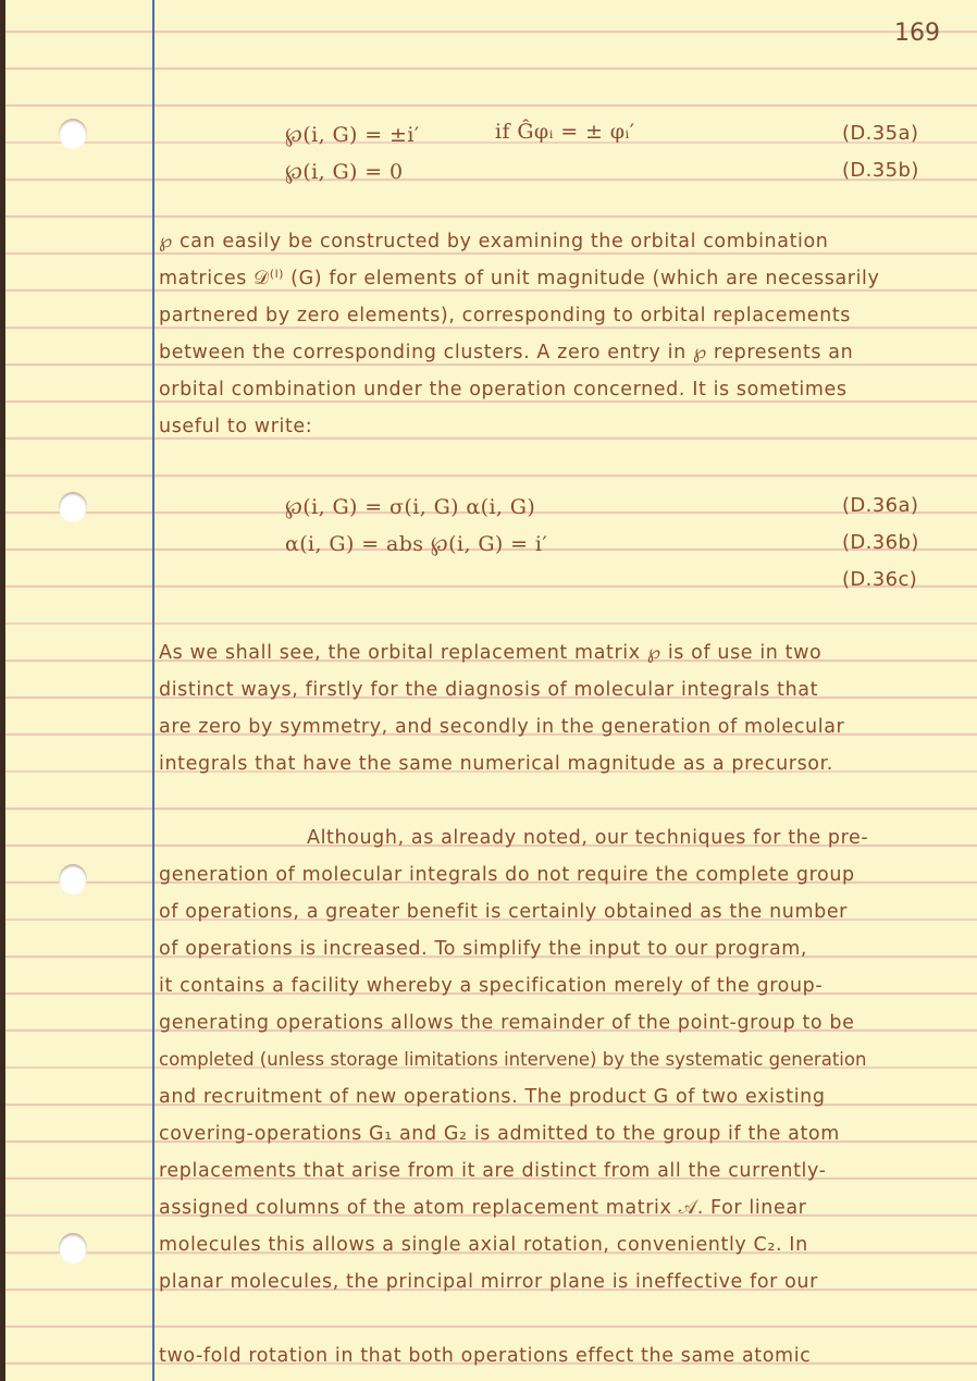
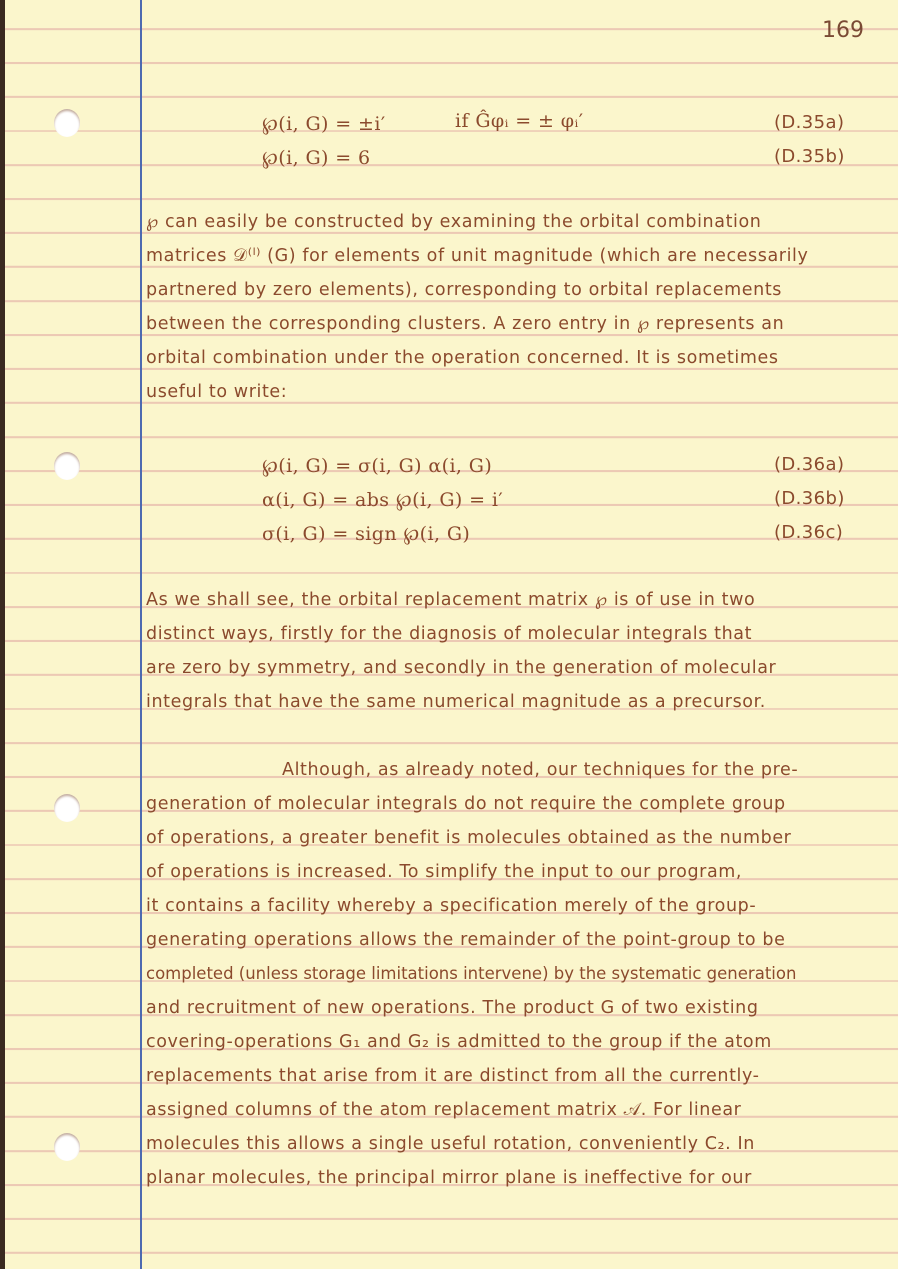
  169
  ℘(i, G) = ±i′
  if Ĝφᵢ = ± φᵢ′
  (D.35a)
- ℘(i, G) = 0
+ ℘(i, G) = 6
  (D.35b)
  ℘ can easily be constructed by examining the orbital combination
  matrices 𝒟⁽ˡ⁾ (G) for elements of unit magnitude (which are necessarily
  partnered by zero elements), corresponding to orbital replacements
  between the corresponding clusters. A zero entry in ℘ represents an
  orbital combination under the operation concerned. It is sometimes
  useful to write:
  ℘(i, G) = σ(i, G) α(i, G)
  (D.36a)
  α(i, G) = abs ℘(i, G) = i′
  (D.36b)
+ σ(i, G) = sign ℘(i, G)
  (D.36c)
  As we shall see, the orbital replacement matrix ℘ is of use in two
  distinct ways, firstly for the diagnosis of molecular integrals that
  are zero by symmetry, and secondly in the generation of molecular
  integrals that have the same numerical magnitude as a precursor.
  Although, as already noted, our techniques for the pre-
  generation of molecular integrals do not require the complete group
- of operations, a greater benefit is certainly obtained as the number
+ of operations, a greater benefit is molecules obtained as the number
  of operations is increased. To simplify the input to our program,
  it contains a facility whereby a specification merely of the group-
  generating operations allows the remainder of the point-group to be
  completed (unless storage limitations intervene) by the systematic generation
  and recruitment of new operations. The product G of two existing
  covering-operations G₁ and G₂ is admitted to the group if the atom
  replacements that arise from it are distinct from all the currently-
  assigned columns of the atom replacement matrix 𝒜. For linear
- molecules this allows a single axial rotation, conveniently C₂. In
+ molecules this allows a single useful rotation, conveniently C₂. In
  planar molecules, the principal mirror plane is ineffective for our
- two-fold rotation in that both operations effect the same atomic
